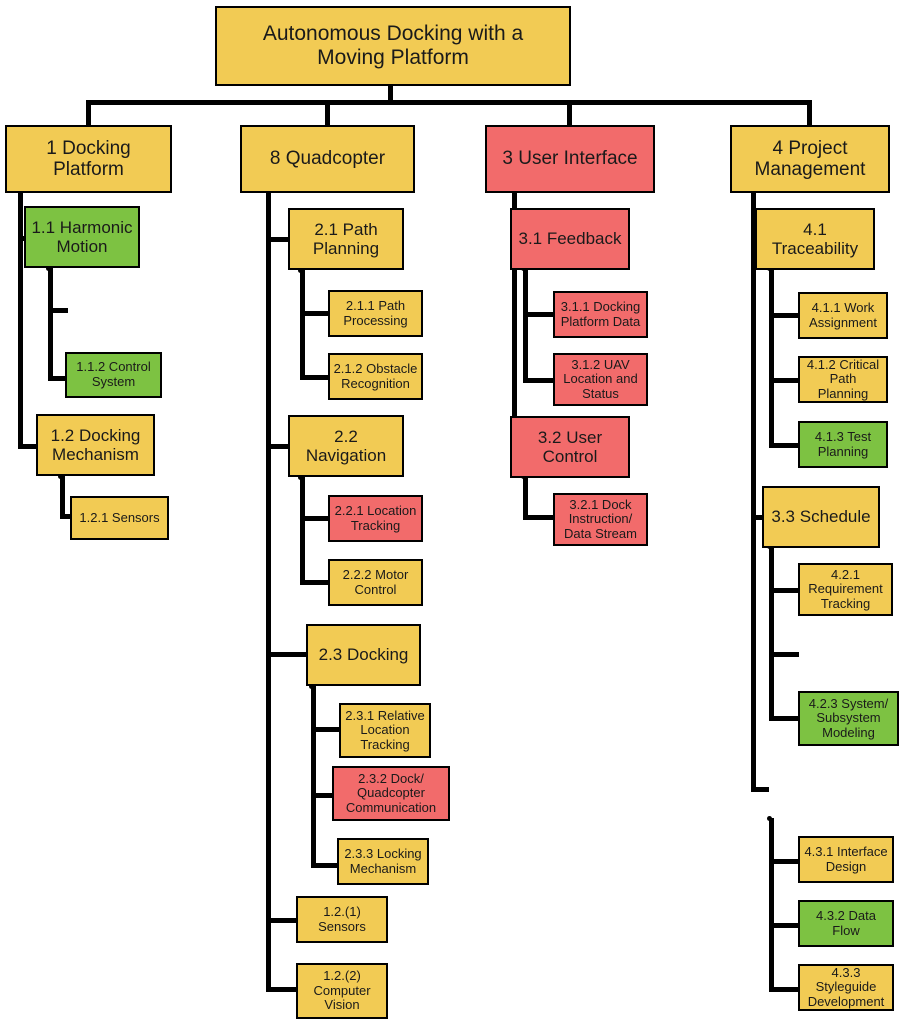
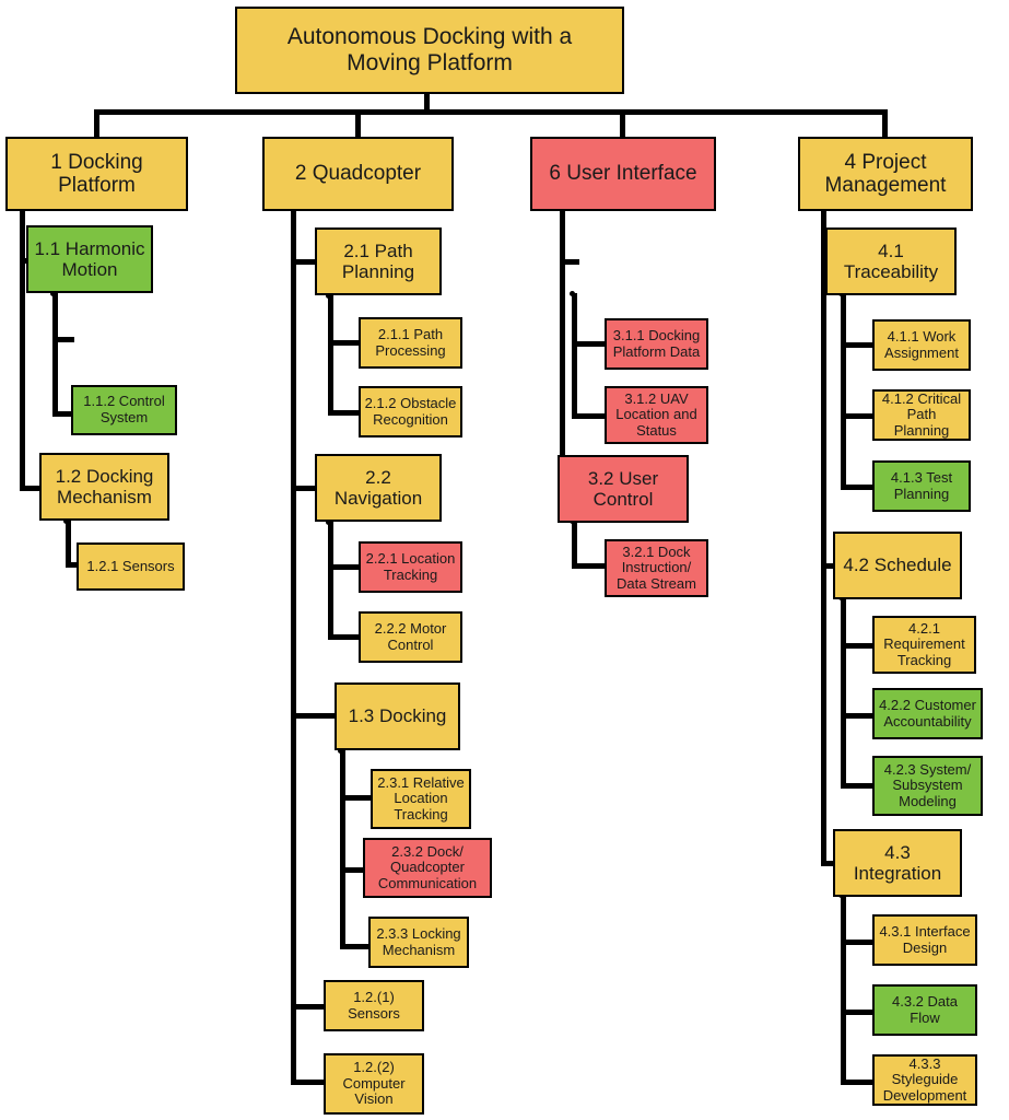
  Autonomous Docking with a
  Moving Platform
  1 Docking
  Platform
  1.1 Harmonic
  Motion
  1.1.2 Control
  System
  1.2 Docking
  Mechanism
  1.2.1 Sensors
- 8 Quadcopter
+ 2 Quadcopter
  2.1 Path
  Planning
  2.1.1 Path
  Processing
  2.1.2 Obstacle
  Recognition
  2.2
  Navigation
  2.2.1 Location
  Tracking
  2.2.2 Motor
  Control
- 2.3 Docking
+ 1.3 Docking
  2.3.1 Relative
  Location
  Tracking
  2.3.2 Dock/
  Quadcopter
  Communication
  2.3.3 Locking
  Mechanism
  1.2.(1)
  Sensors
  1.2.(2)
  Computer
  Vision
- 3 User Interface
+ 6 User Interface
- 3.1 Feedback
  3.1.1 Docking
  Platform Data
  3.1.2 UAV
  Location and
  Status
  3.2 User
  Control
  3.2.1 Dock
  Instruction/
  Data Stream
  4 Project
  Management
  4.1
  Traceability
  4.1.1 Work
  Assignment
  4.1.2 Critical
  Path Planning
  4.1.3 Test
  Planning
- 3.3 Schedule
+ 4.2 Schedule
  4.2.1
  Requirement
  Tracking
+ 4.2.2 Customer
+ Accountability
  4.2.3 System/
  Subsystem
  Modeling
+ 4.3
+ Integration
  4.3.1 Interface
  Design
  4.3.2 Data
  Flow
  4.3.3 Styleguide
  Development
